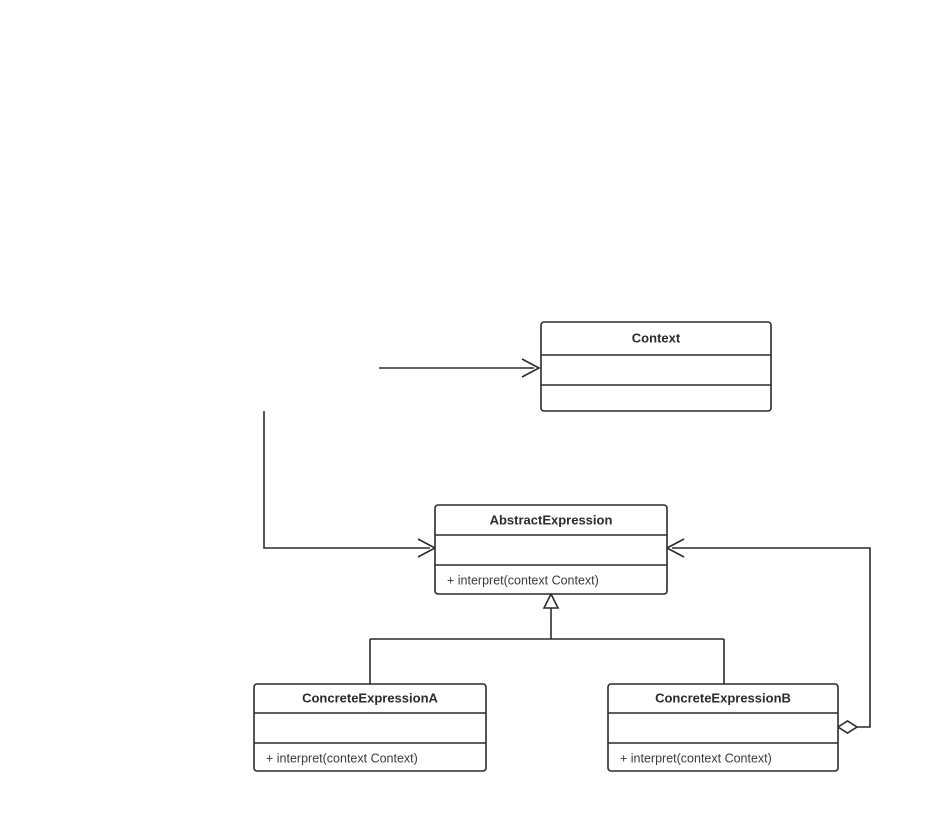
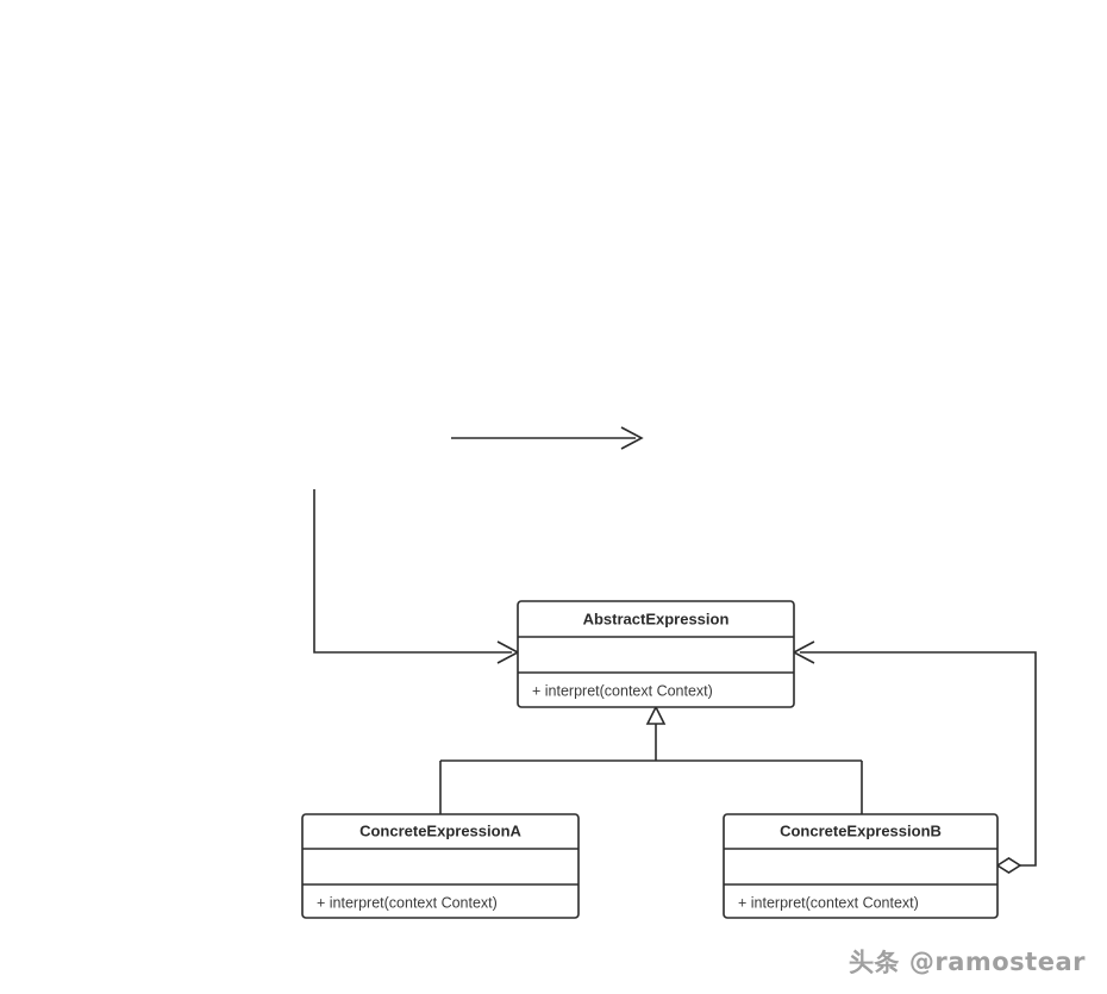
- Context
  AbstractExpression
  + interpret(context Context)
  ConcreteExpressionA
  + interpret(context Context)
  ConcreteExpressionB
  + interpret(context Context)
+ 头条 @ramostear
